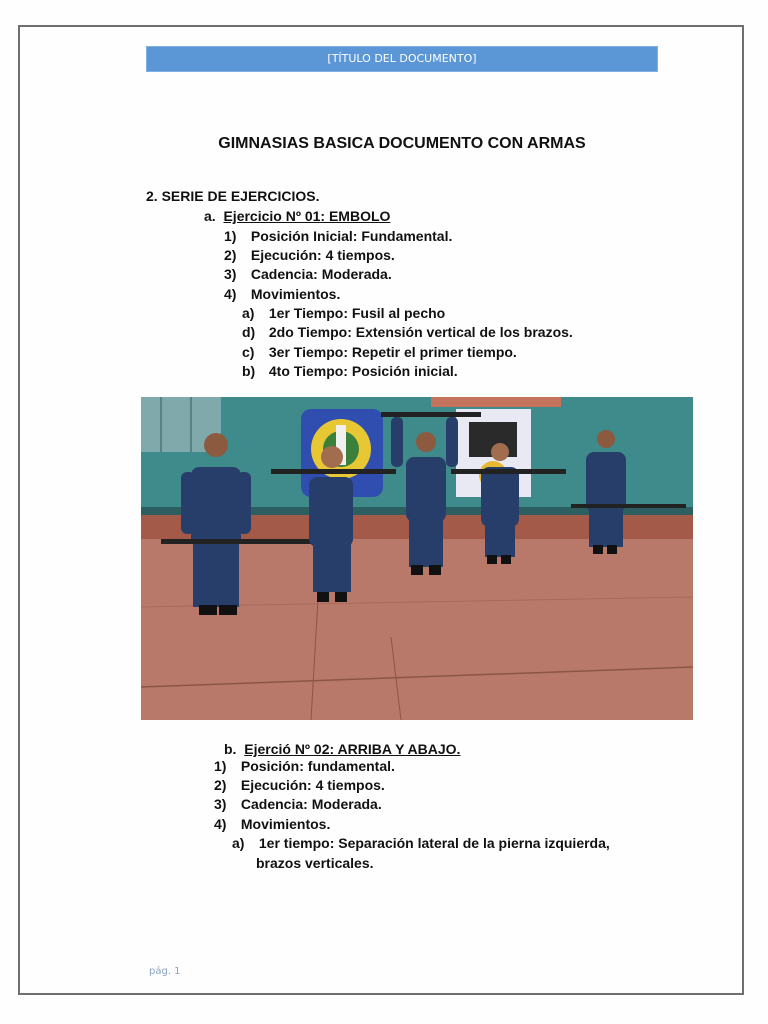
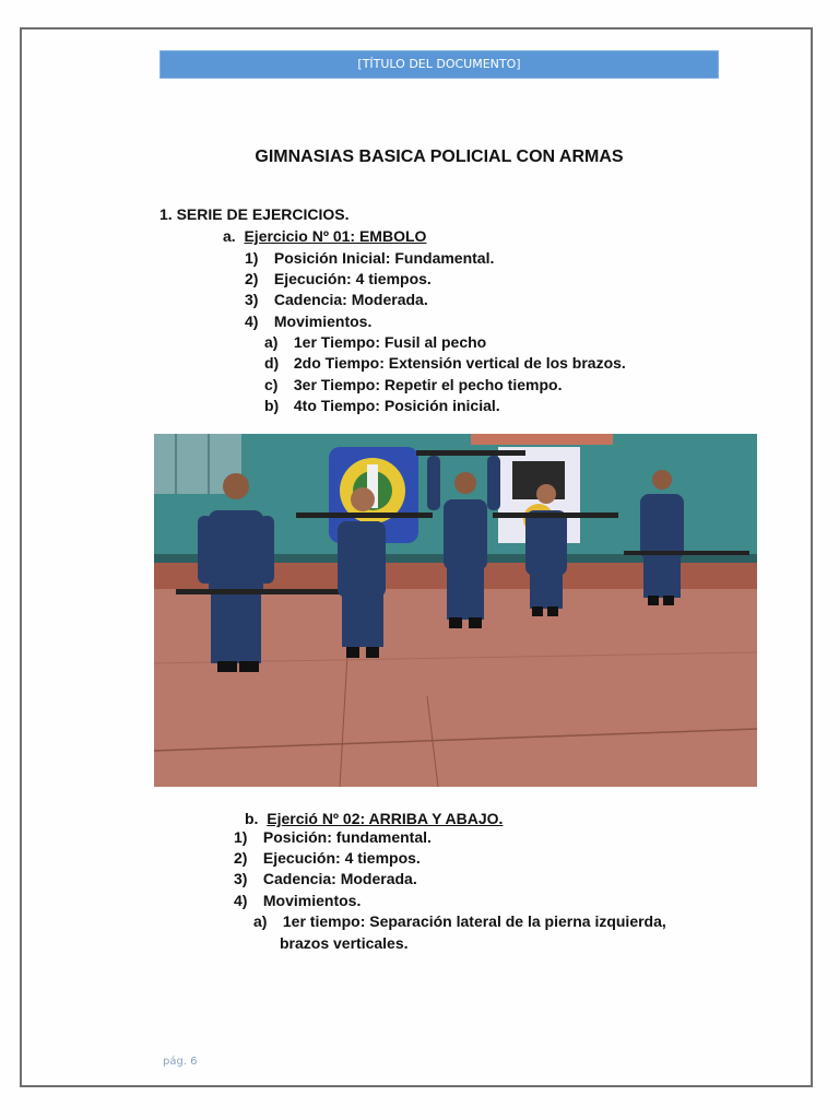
  [TÍTULO DEL DOCUMENTO]
- GIMNASIAS BASICA DOCUMENTO CON ARMAS
+ GIMNASIAS BASICA POLICIAL CON ARMAS
- 2. SERIE DE EJERCICIOS.
+ 1. SERIE DE EJERCICIOS.
  a. Ejercicio Nº 01: EMBOLO
  1) Posición Inicial: Fundamental.
  2) Ejecución: 4 tiempos.
  3) Cadencia: Moderada.
  4) Movimientos.
  a) 1er Tiempo: Fusil al pecho
  d) 2do Tiempo: Extensión vertical de los brazos.
- c) 3er Tiempo: Repetir el primer tiempo.
+ c) 3er Tiempo: Repetir el pecho tiempo.
  b) 4to Tiempo: Posición inicial.
  b. Ejerció Nº 02: ARRIBA Y ABAJO.
  1) Posición: fundamental.
  2) Ejecución: 4 tiempos.
  3) Cadencia: Moderada.
  4) Movimientos.
  a) 1er tiempo: Separación lateral de la pierna izquierda,
  brazos verticales.
- pág. 1
+ pág. 6
